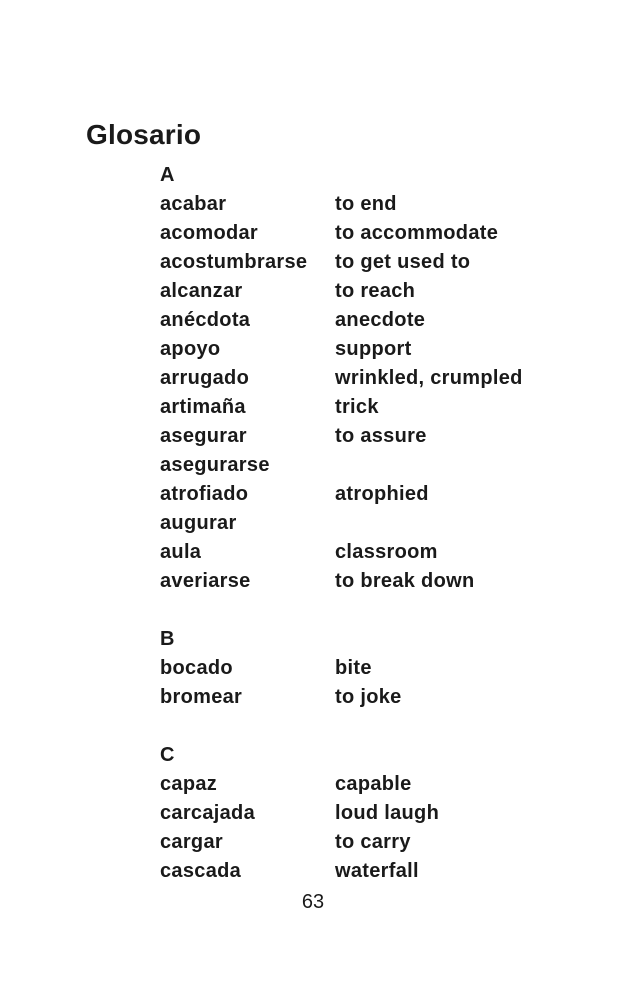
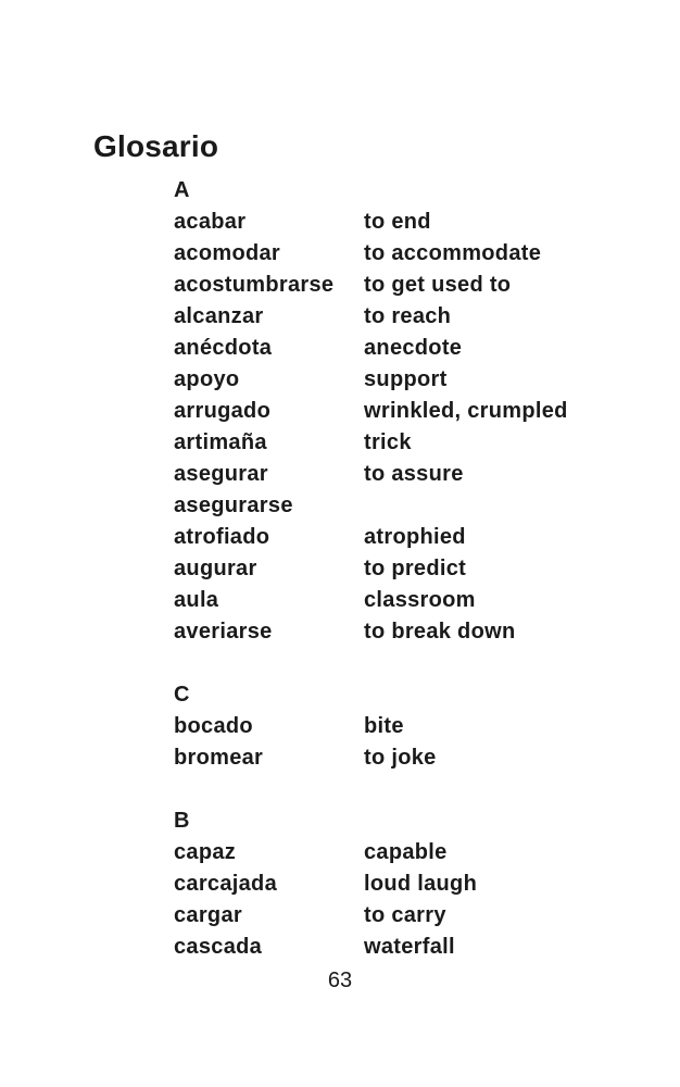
  Glosario
  A
  acabar
  to end
  acomodar
  to accommodate
  acostumbrarse
  to get used to
  alcanzar
  to reach
  anécdota
  anecdote
  apoyo
  support
  arrugado
  wrinkled, crumpled
  artimaña
  trick
  asegurar
  to assure
  asegurarse
  atrofiado
  atrophied
  augurar
+ to predict
  aula
  classroom
  averiarse
  to break down
- B
+ C
  bocado
  bite
  bromear
  to joke
- C
+ B
  capaz
  capable
  carcajada
  loud laugh
  cargar
  to carry
  cascada
  waterfall
  63
